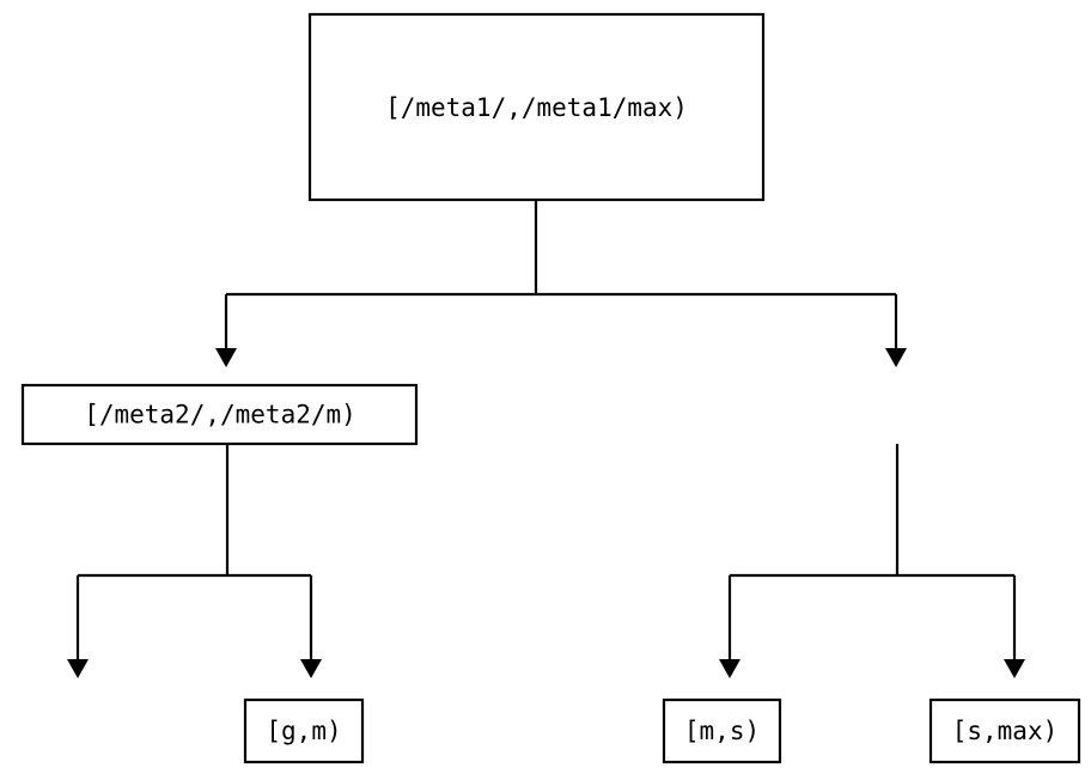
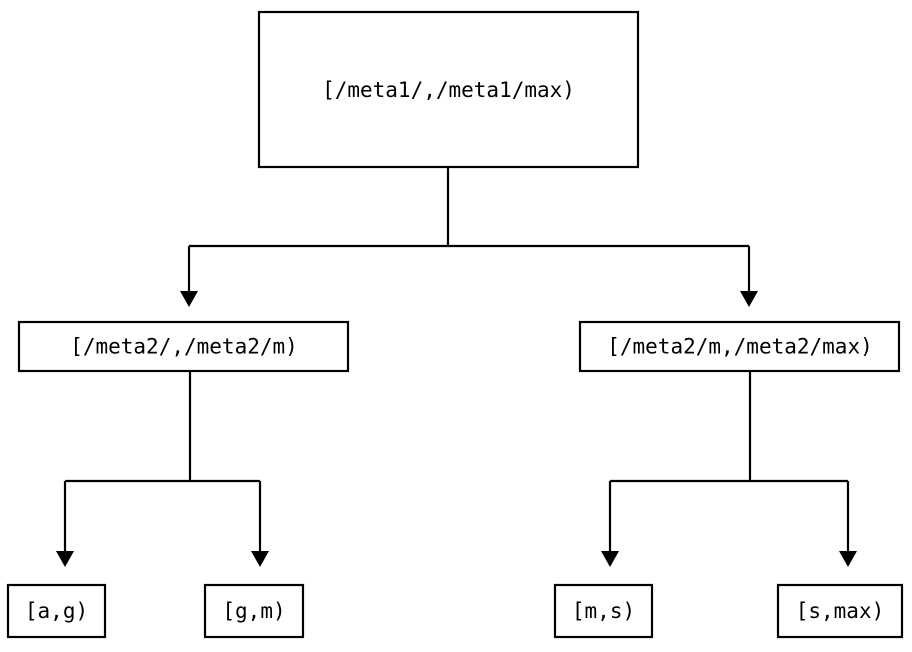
  [/meta1/,/meta1/max)
  [/meta2/,/meta2/m)
+ [/meta2/m,/meta2/max)
+ [a,g)
  [g,m)
  [m,s)
  [s,max)
